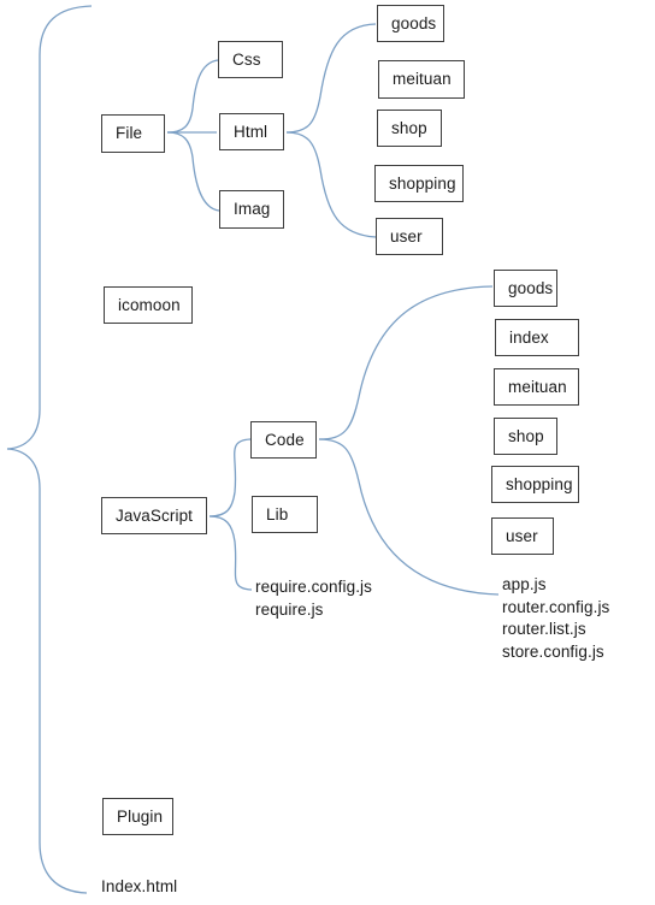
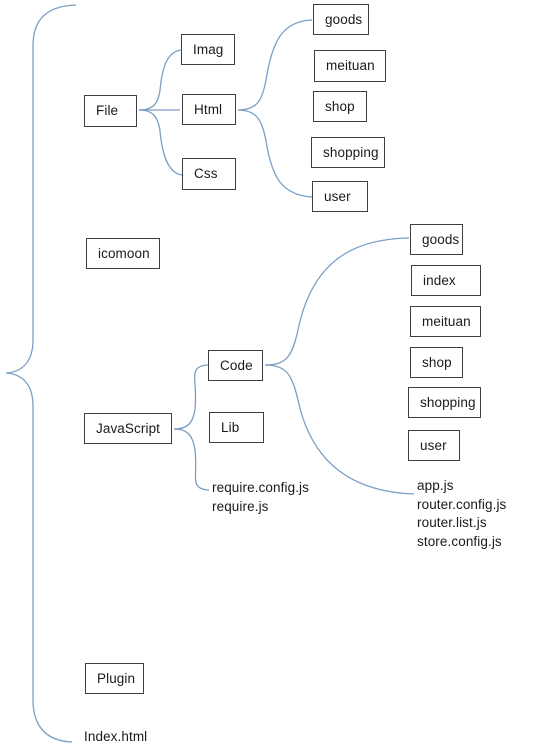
  File
  icomoon
  JavaScript
  Plugin
- Css
+ Imag
  Html
- Imag
+ Css
  goods
  meituan
  shop
  shopping
  user
  Code
  Lib
  goods
  index
  meituan
  shop
  shopping
  user
  require.config.js
  require.js
  app.js
  router.config.js
  router.list.js
  store.config.js
  Index.html
